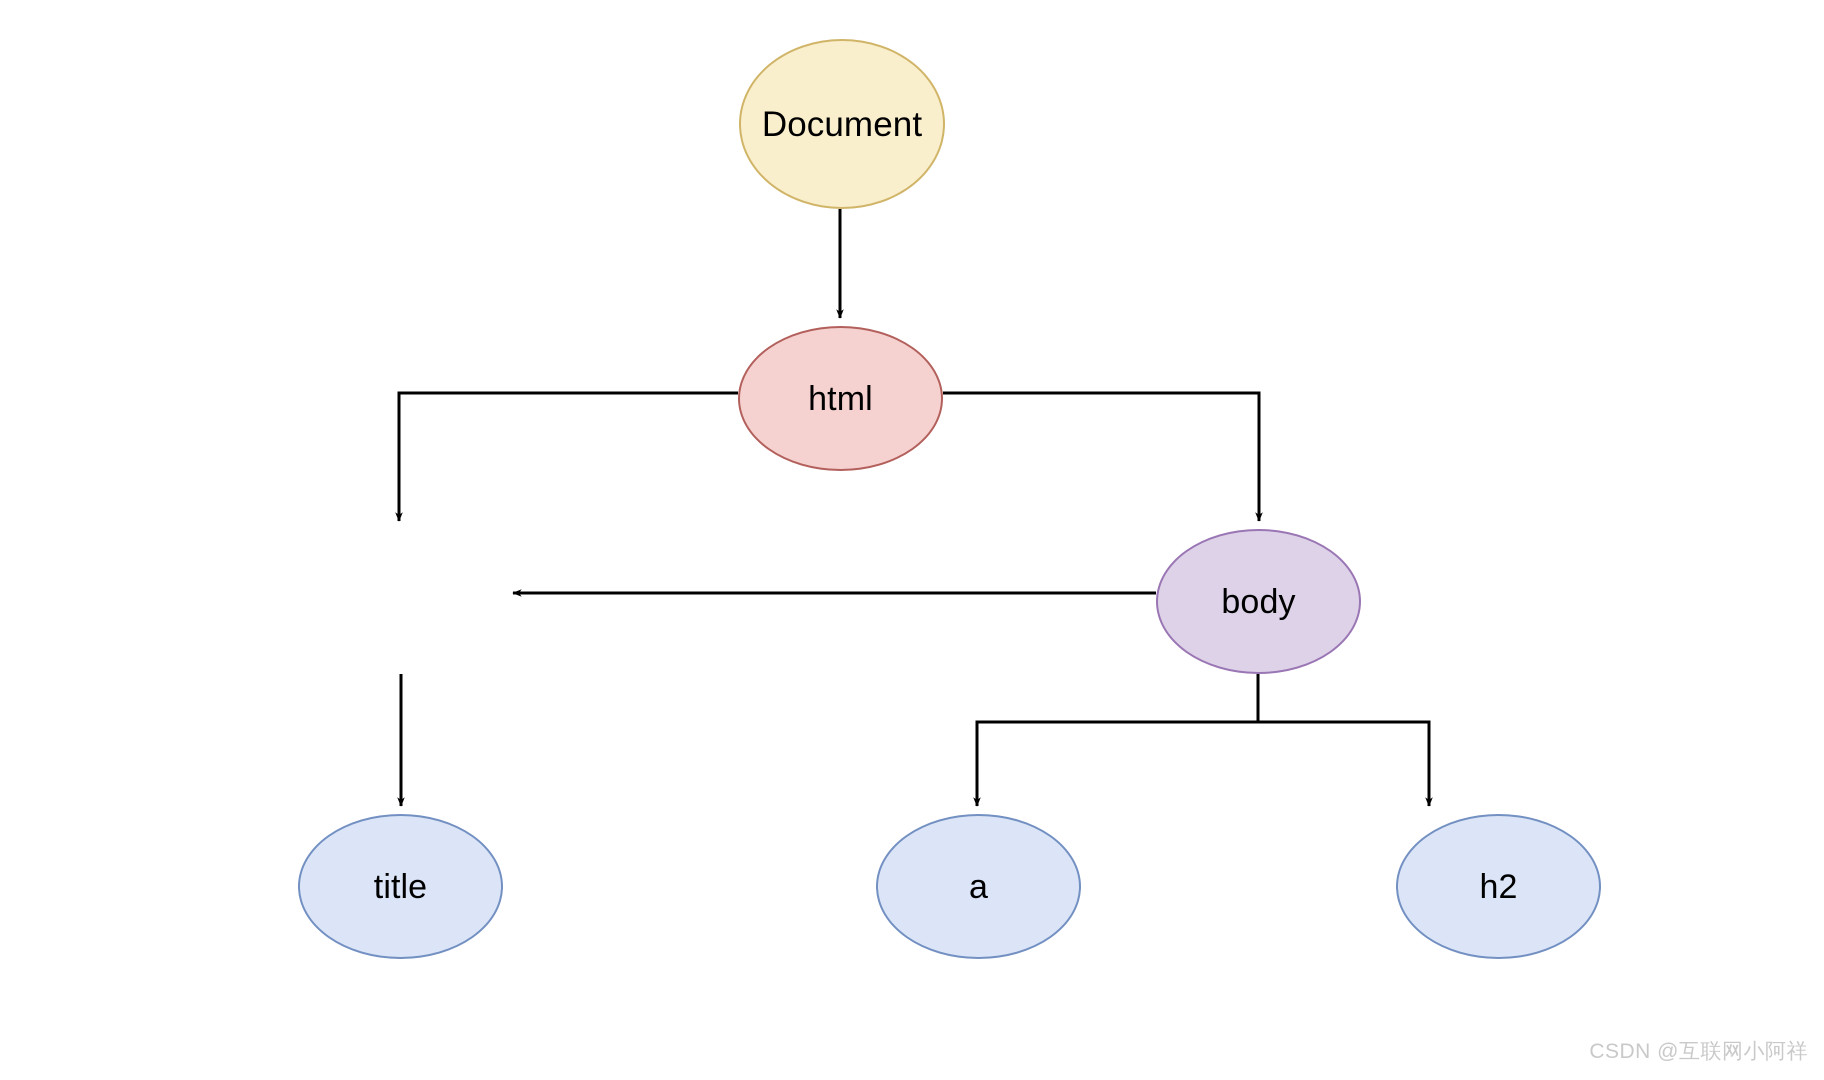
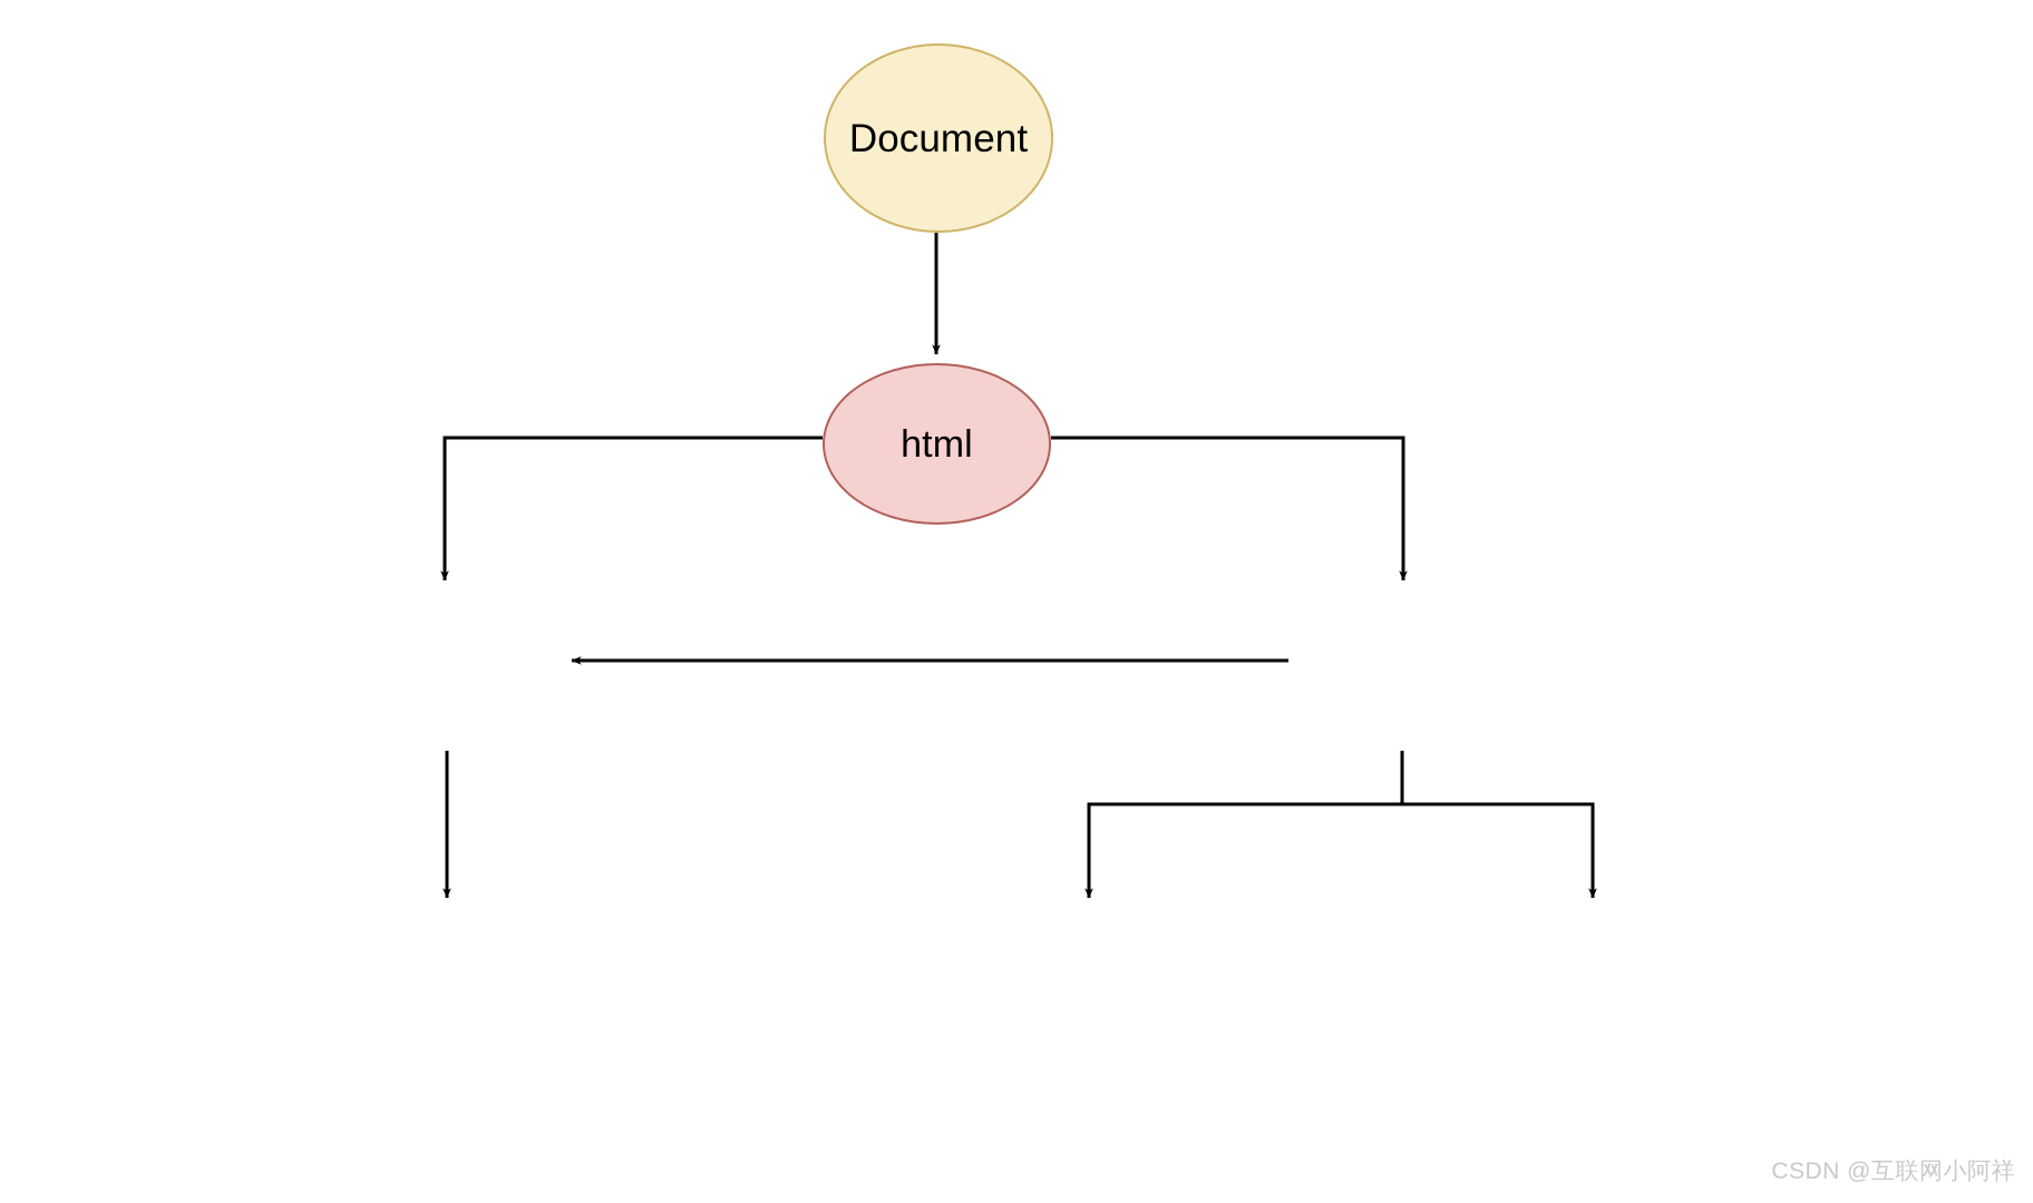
  Document
  html
- body
- title
- a
- h2
  CSDN @互联网小阿祥
